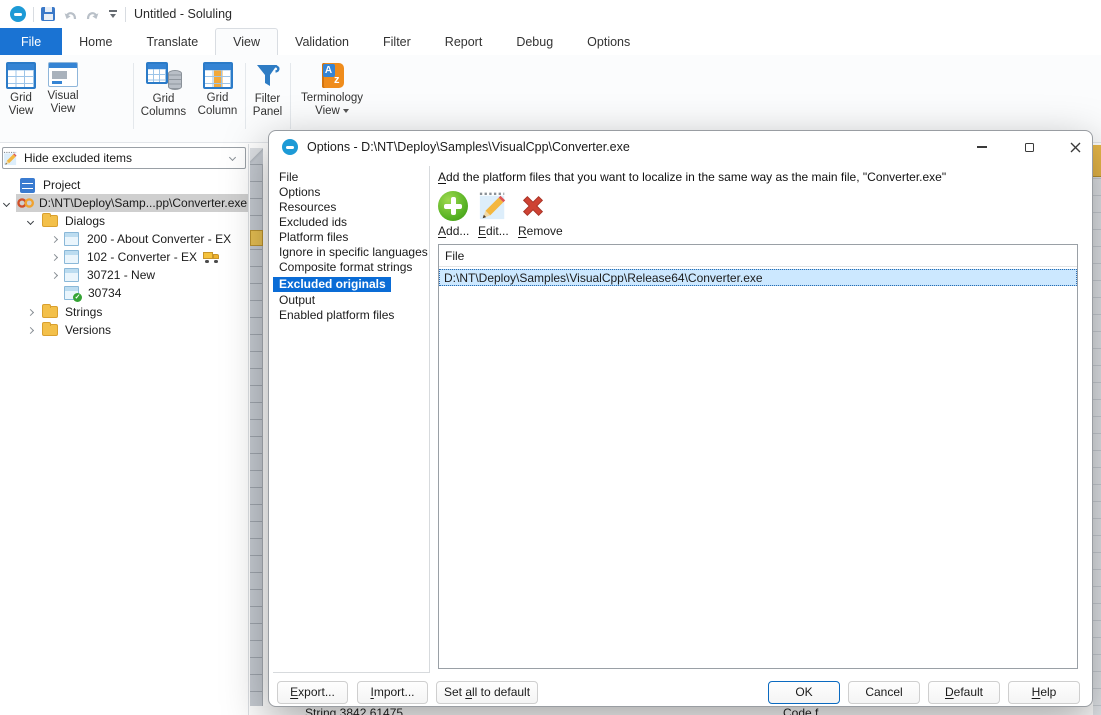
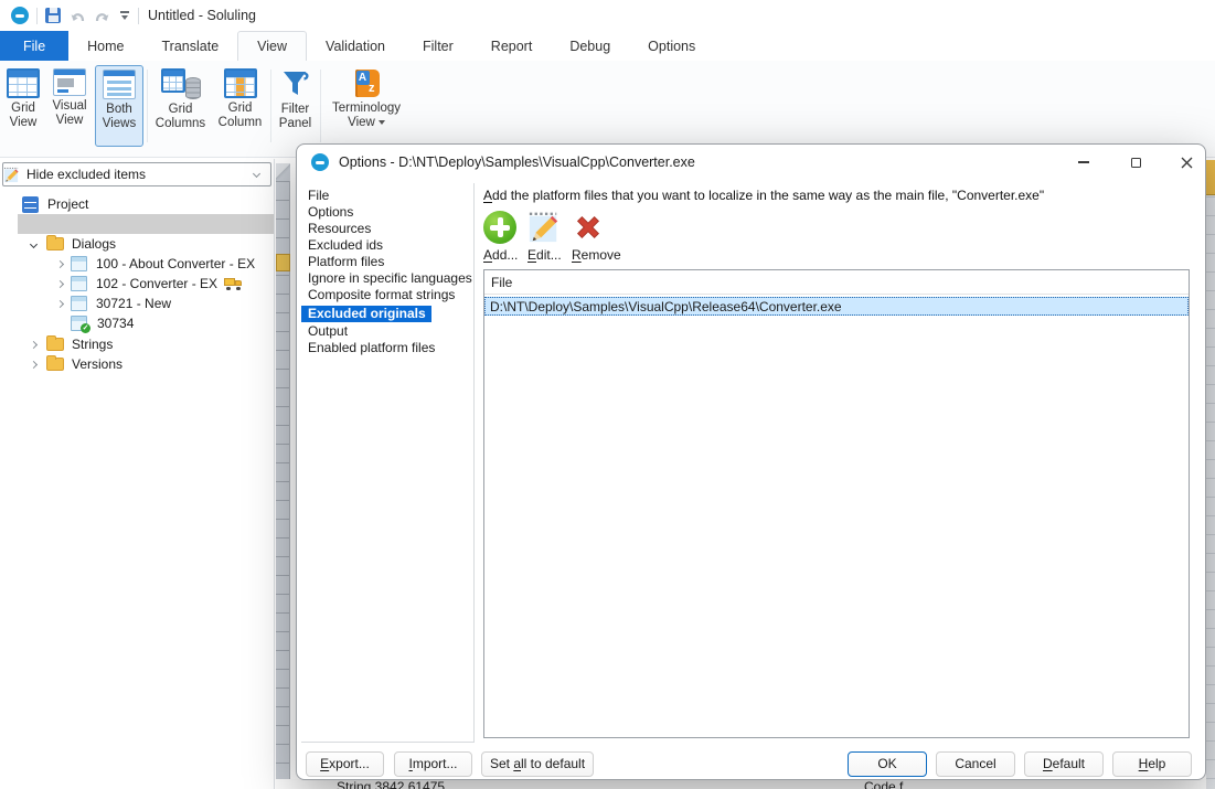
  Untitled - Soluling
  File
  Home
  Translate
  View
  Validation
  Filter
  Report
  Debug
  Options
  Grid
  View
  Visual
  View
+ Both
+ Views
  Grid
  Columns
  Grid
  Column
  Filter
  Panel
  A
  z
  Terminology
  View
  Hide excluded items
  Project
- D:\NT\Deploy\Samp...pp\Converter.exe
  Dialogs
- 200 - About Converter - EX
+ 100 - About Converter - EX
  102 - Converter - EX
  30721 - New
  30734
  Strings
  Versions
  String 3842 61475
  Code f
  Options - D:\NT\Deploy\Samples\VisualCpp\Converter.exe
  File
  Options
  Resources
  Excluded ids
  Platform files
  Ignore in specific languages
  Composite format strings
  Excluded originals
  Output
  Enabled platform files
  Add the platform files that you want to localize in the same way as the main file, "Converter.exe"
  Add...
  Edit...
  Remove
  File
  D:\NT\Deploy\Samples\VisualCpp\Release64\Converter.exe
  Export...
  Import...
  Set all to default
  OK
  Cancel
  Default
  Help
